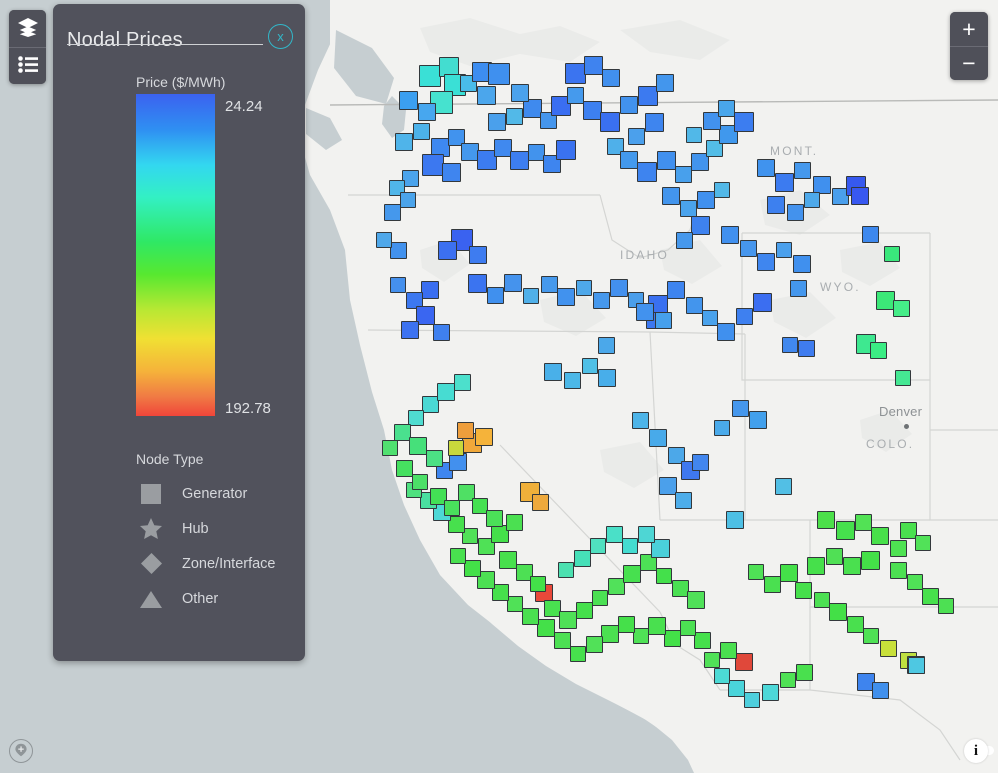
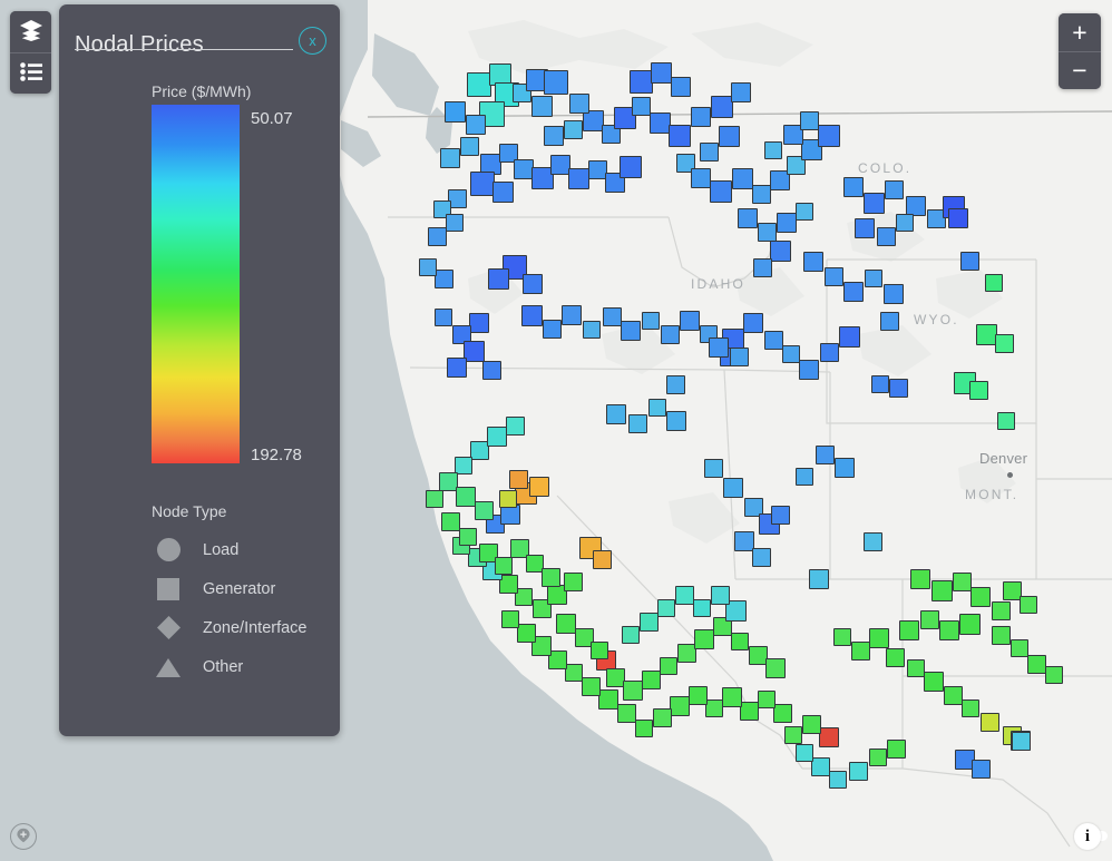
- MONT.
+ COLO.
  IDAHO
  WYO.
- COLO.
+ MONT.
  Denver
  +
  −
  Nodal Prices
  x
  Price ($/MWh)
- 24.24
+ 50.07
  192.78
  Node Type
+ Load
  Generator
- Hub
  Zone/Interface
  Other
  i
